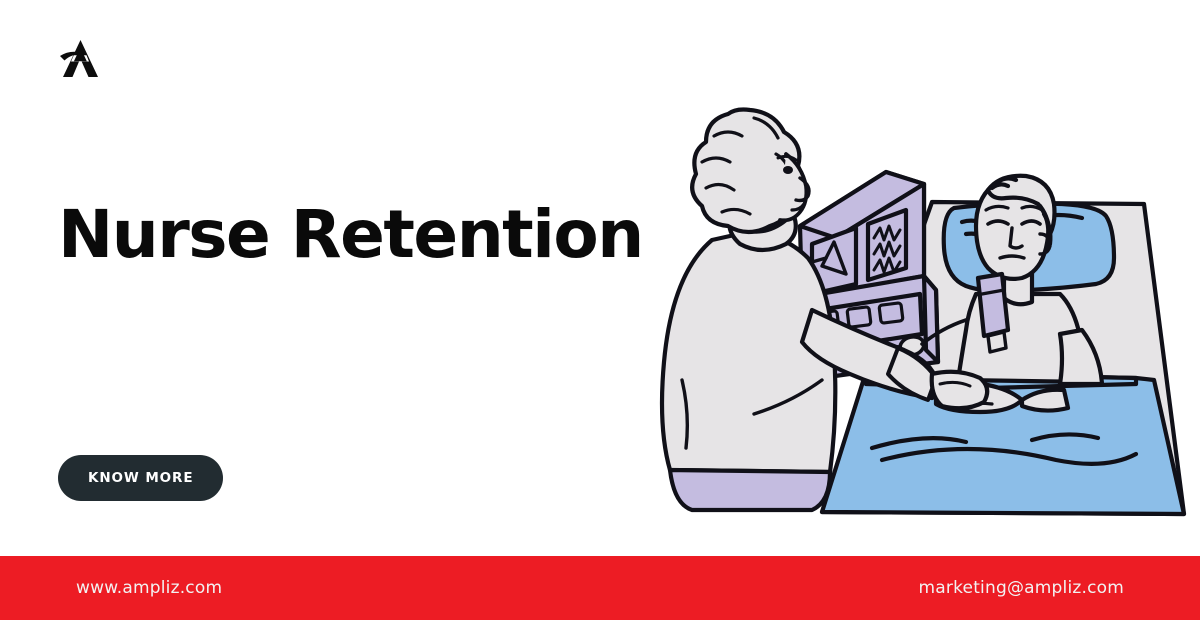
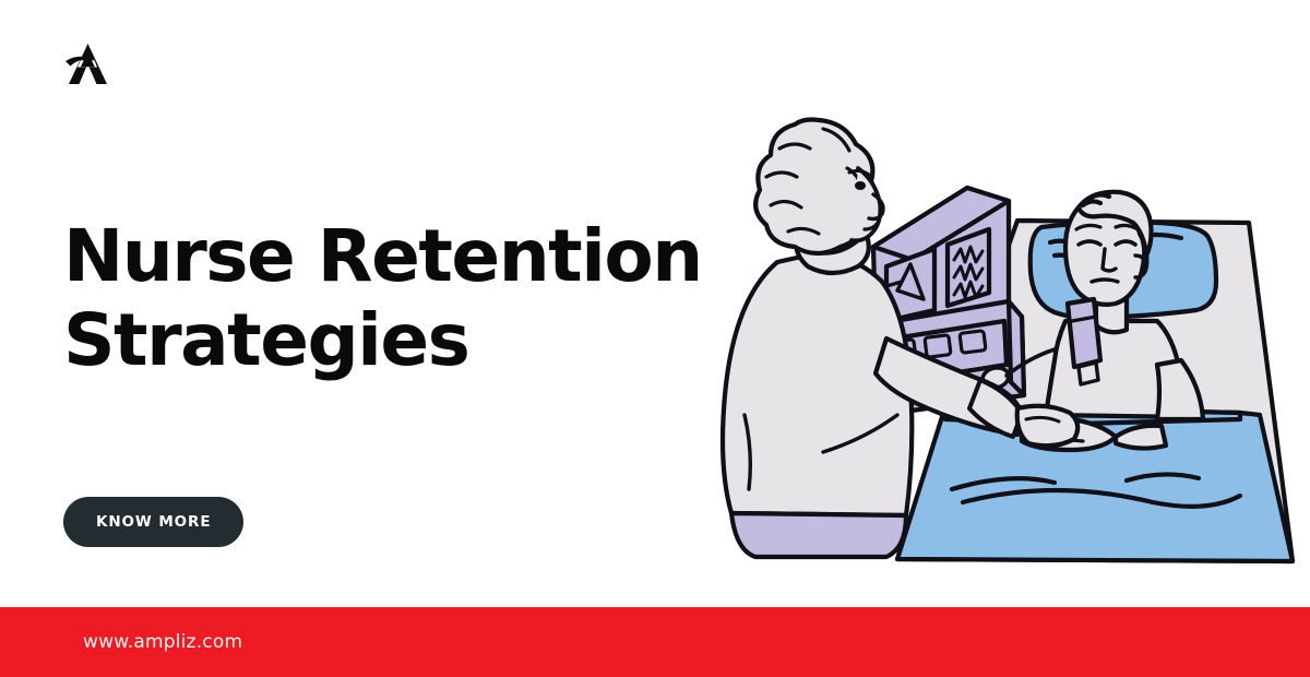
  Nurse Retention
+ Strategies
  KNOW MORE
  www.ampliz.com
- marketing@ampliz.com
